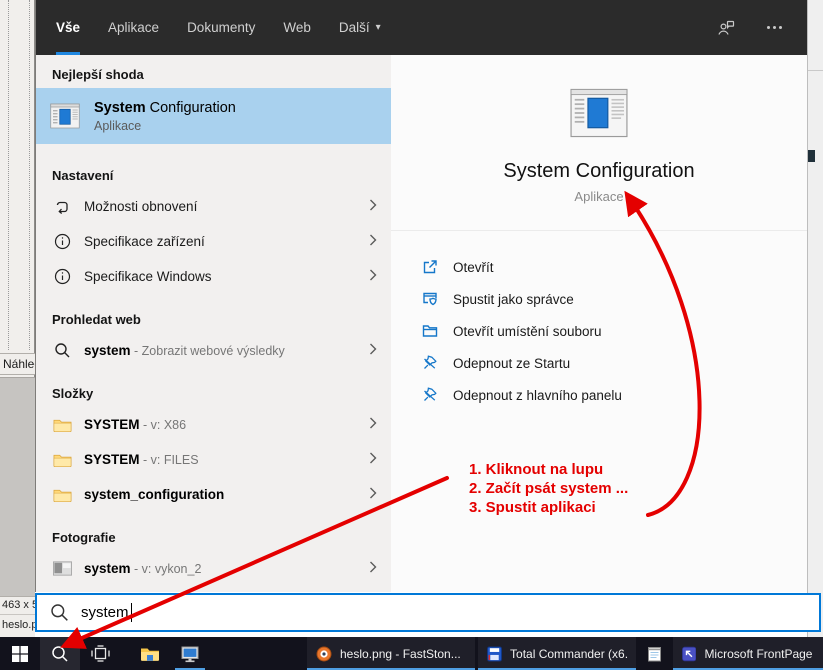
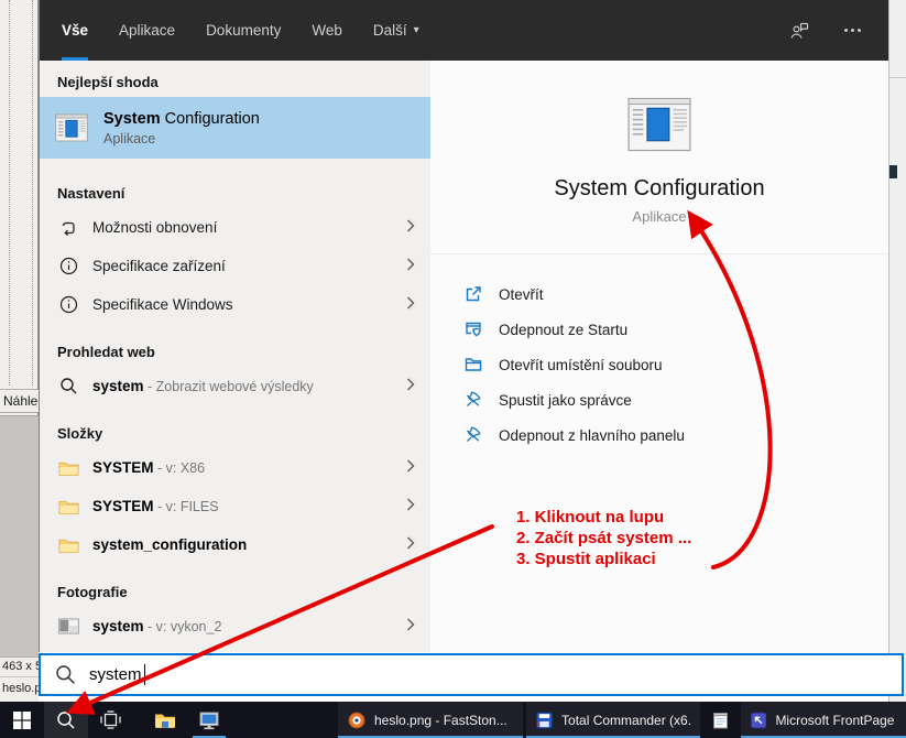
  Náhle
  463 x
  heslo.
  Vše
  Aplikace
  Dokumenty
  Web
  Další
  ▾
  Nejlepší shoda
  System Configuration
  Aplikace
  Nastavení
  Možnosti obnovení
  Specifikace zařízení
  Specifikace Windows
  Prohledat web
  system - Zobrazit webové výsledky
  Složky
  SYSTEM - v: X86
  SYSTEM - v: FILES
  system_configuration
  Fotografie
  system - v: vykon_2
  System Configuration
  Aplikace
  Otevřít
- Spustit jako správce
+ Odepnout ze Startu
  Otevřít umístění souboru
- Odepnout ze Startu
+ Spustit jako správce
  Odepnout z hlavního panelu
  1. Kliknout na lupu
  2. Začít psát system ...
  3. Spustit aplikaci
  system
  heslo.png - FastSton...
  Total Commander (x6.
  Microsoft FrontPage
